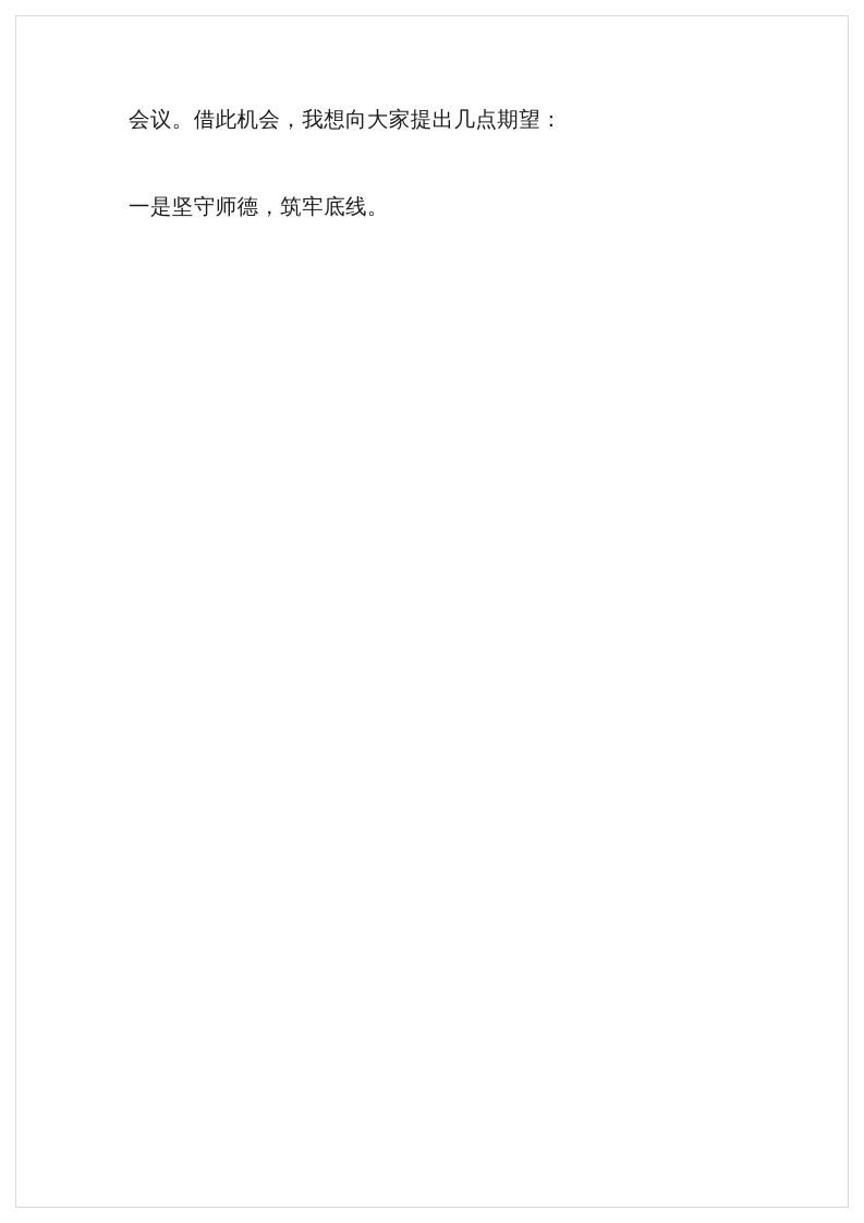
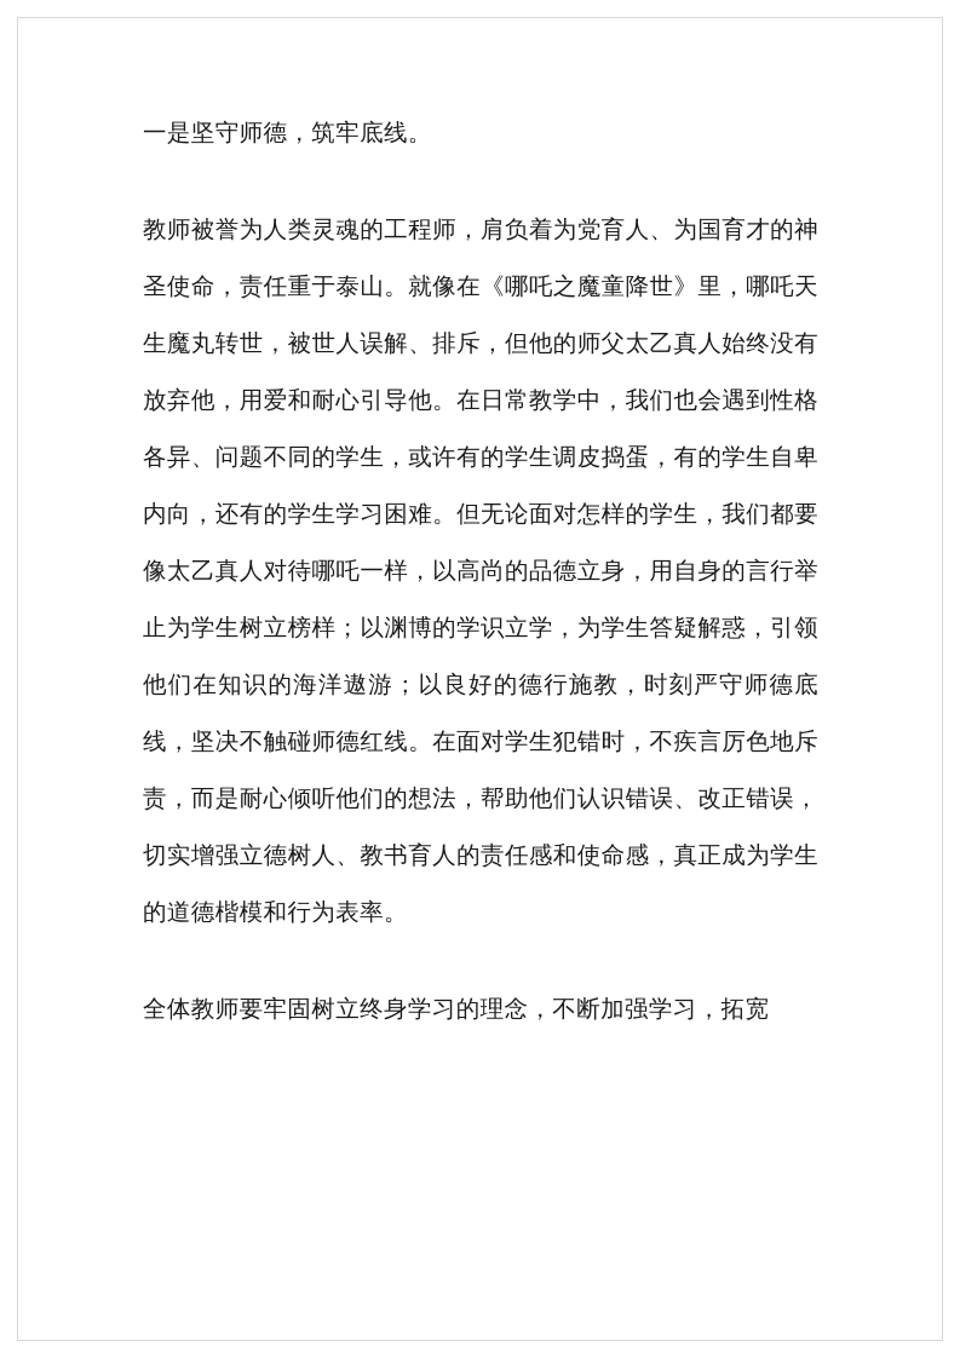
- 会议。借此机会，我想向大家提出几点期望：
  一是坚守师德，筑牢底线。
+ 教师被誉为人类灵魂的工程师，肩负着为党育人、为国育才的神圣使命，责任重于泰山。就像在《哪吒之魔童降世》里，哪吒天生魔丸转世，被世人误解、排斥，但他的师父太乙真人始终没有放弃他，用爱和耐心引导他。在日常教学中，我们也会遇到性格各异、问题不同的学生，或许有的学生调皮捣蛋，有的学生自卑内向，还有的学生学习困难。但无论面对怎样的学生，我们都要像太乙真人对待哪吒一样，以高尚的品德立身，用自身的言行举止为学生树立榜样；以渊博的学识立学，为学生答疑解惑，引领他们在知识的海洋遨游；以良好的德行施教，时刻严守师德底线，坚决不触碰师德红线。在面对学生犯错时，不疾言厉色地斥责，而是耐心倾听他们的想法，帮助他们认识错误、改正错误，切实增强立德树人、教书育人的责任感和使命感，真正成为学生的道德楷模和行为表率。
+ 全体教师要牢固树立终身学习的理念，不断加强学习，拓宽
